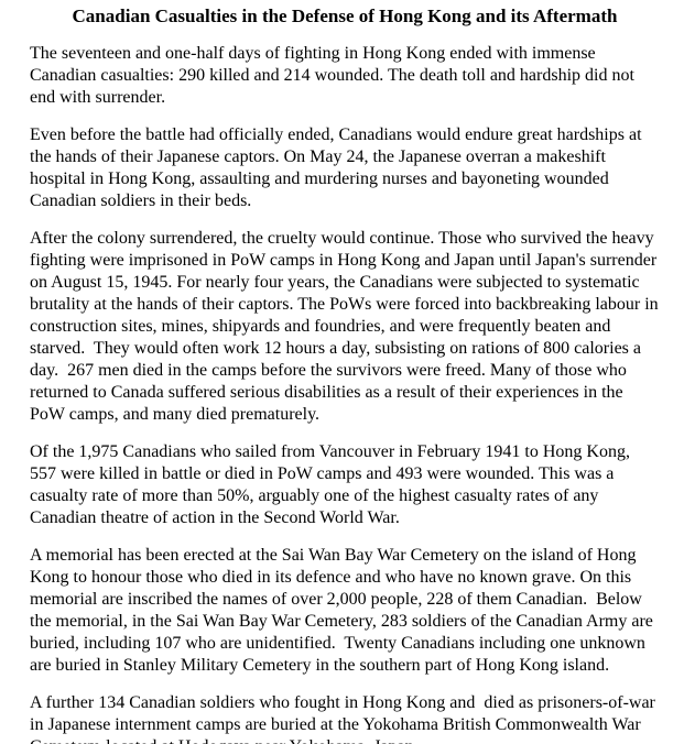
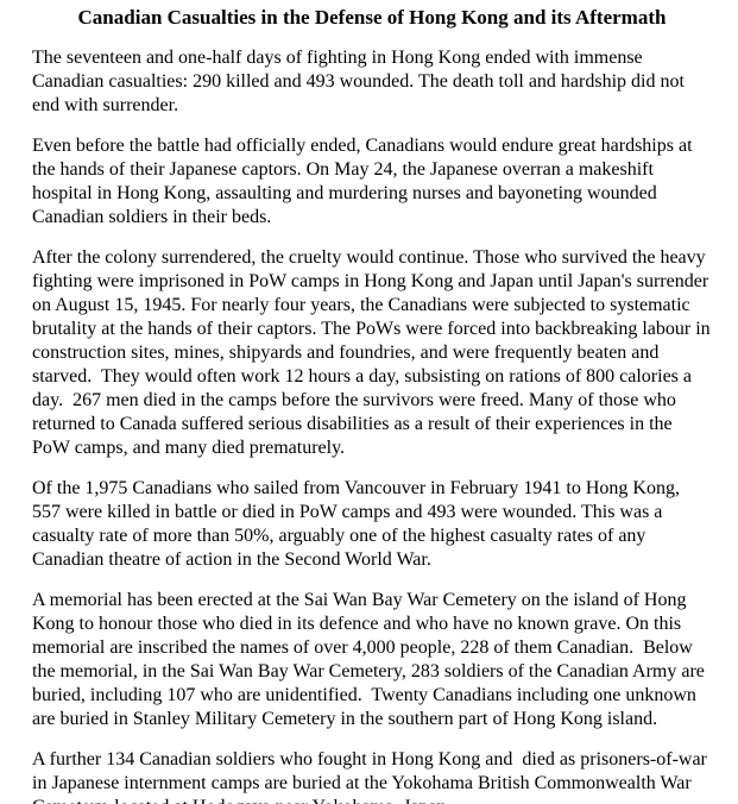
  Canadian Casualties in the Defense of Hong Kong and its Aftermath
- The seventeen and one-half days of fighting in Hong Kong ended with immense Canadian casualties: 290 killed and 214 wounded. The death toll and hardship did not end with surrender.
+ The seventeen and one-half days of fighting in Hong Kong ended with immense Canadian casualties: 290 killed and 493 wounded. The death toll and hardship did not end with surrender.
  Even before the battle had officially ended, Canadians would endure great hardships at the hands of their Japanese captors. On May 24, the Japanese overran a makeshift hospital in Hong Kong, assaulting and murdering nurses and bayoneting wounded Canadian soldiers in their beds.
  After the colony surrendered, the cruelty would continue. Those who survived the heavy fighting were imprisoned in PoW camps in Hong Kong and Japan until Japan's surrender on August 15, 1945. For nearly four years, the Canadians were subjected to systematic brutality at the hands of their captors. The PoWs were forced into backbreaking labour in construction sites, mines, shipyards and foundries, and were frequently beaten and starved. They would often work 12 hours a day, subsisting on rations of 800 calories a day. 267 men died in the camps before the survivors were freed. Many of those who returned to Canada suffered serious disabilities as a result of their experiences in the PoW camps, and many died prematurely.
  Of the 1,975 Canadians who sailed from Vancouver in February 1941 to Hong Kong, 557 were killed in battle or died in PoW camps and 493 were wounded. This was a casualty rate of more than 50%, arguably one of the highest casualty rates of any Canadian theatre of action in the Second World War.
- A memorial has been erected at the Sai Wan Bay War Cemetery on the island of Hong Kong to honour those who died in its defence and who have no known grave. On this memorial are inscribed the names of over 2,000 people, 228 of them Canadian. Below the memorial, in the Sai Wan Bay War Cemetery, 283 soldiers of the Canadian Army are buried, including 107 who are unidentified. Twenty Canadians including one unknown are buried in Stanley Military Cemetery in the southern part of Hong Kong island.
+ A memorial has been erected at the Sai Wan Bay War Cemetery on the island of Hong Kong to honour those who died in its defence and who have no known grave. On this memorial are inscribed the names of over 4,000 people, 228 of them Canadian. Below the memorial, in the Sai Wan Bay War Cemetery, 283 soldiers of the Canadian Army are buried, including 107 who are unidentified. Twenty Canadians including one unknown are buried in Stanley Military Cemetery in the southern part of Hong Kong island.
  A further 134 Canadian soldiers who fought in Hong Kong and died as prisoners-of-war in Japanese internment camps are buried at the Yokohama British Commonwealth War
